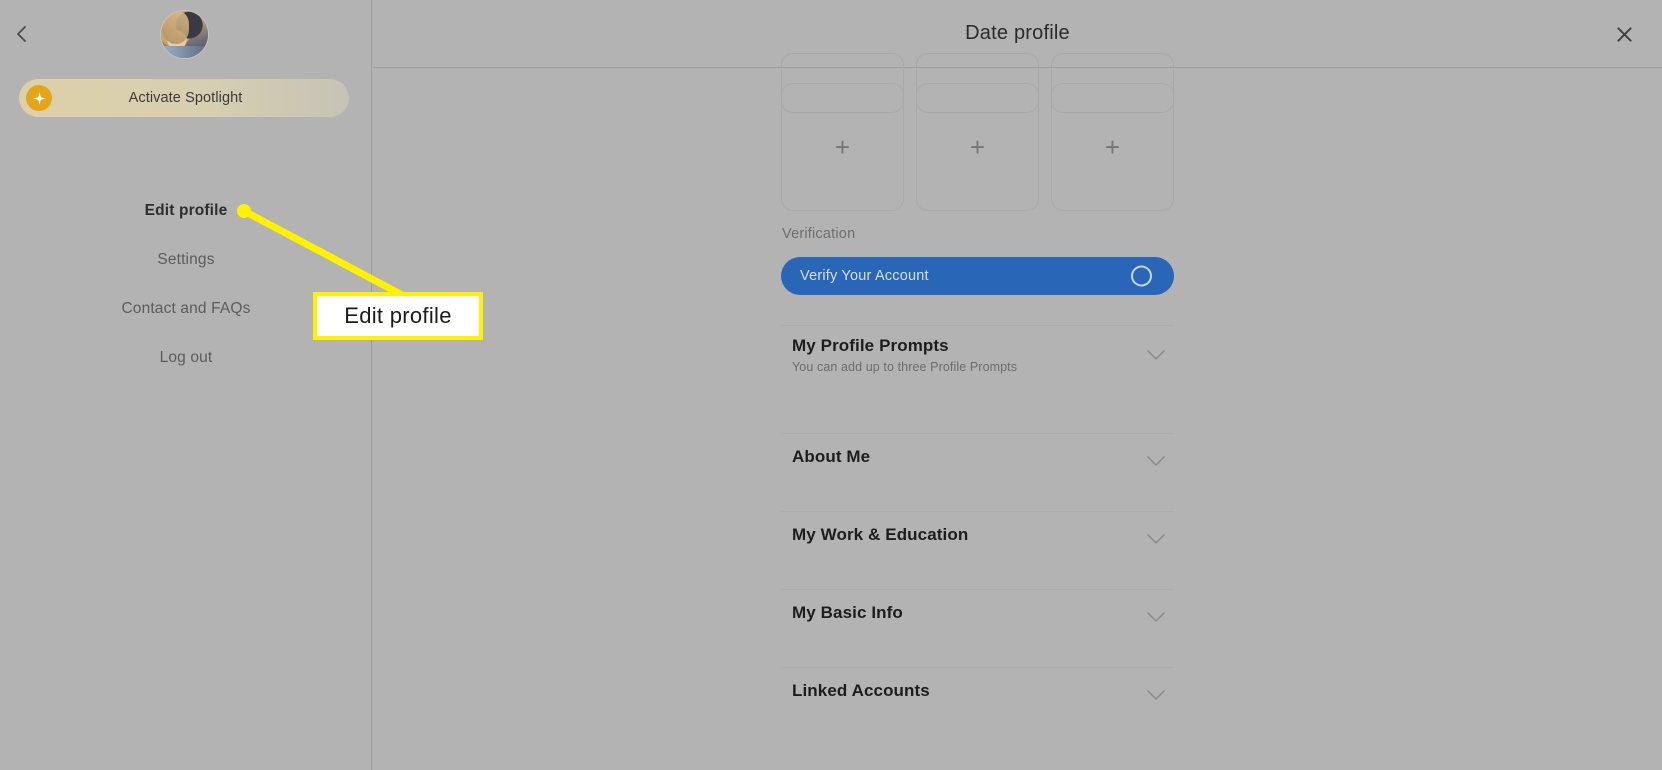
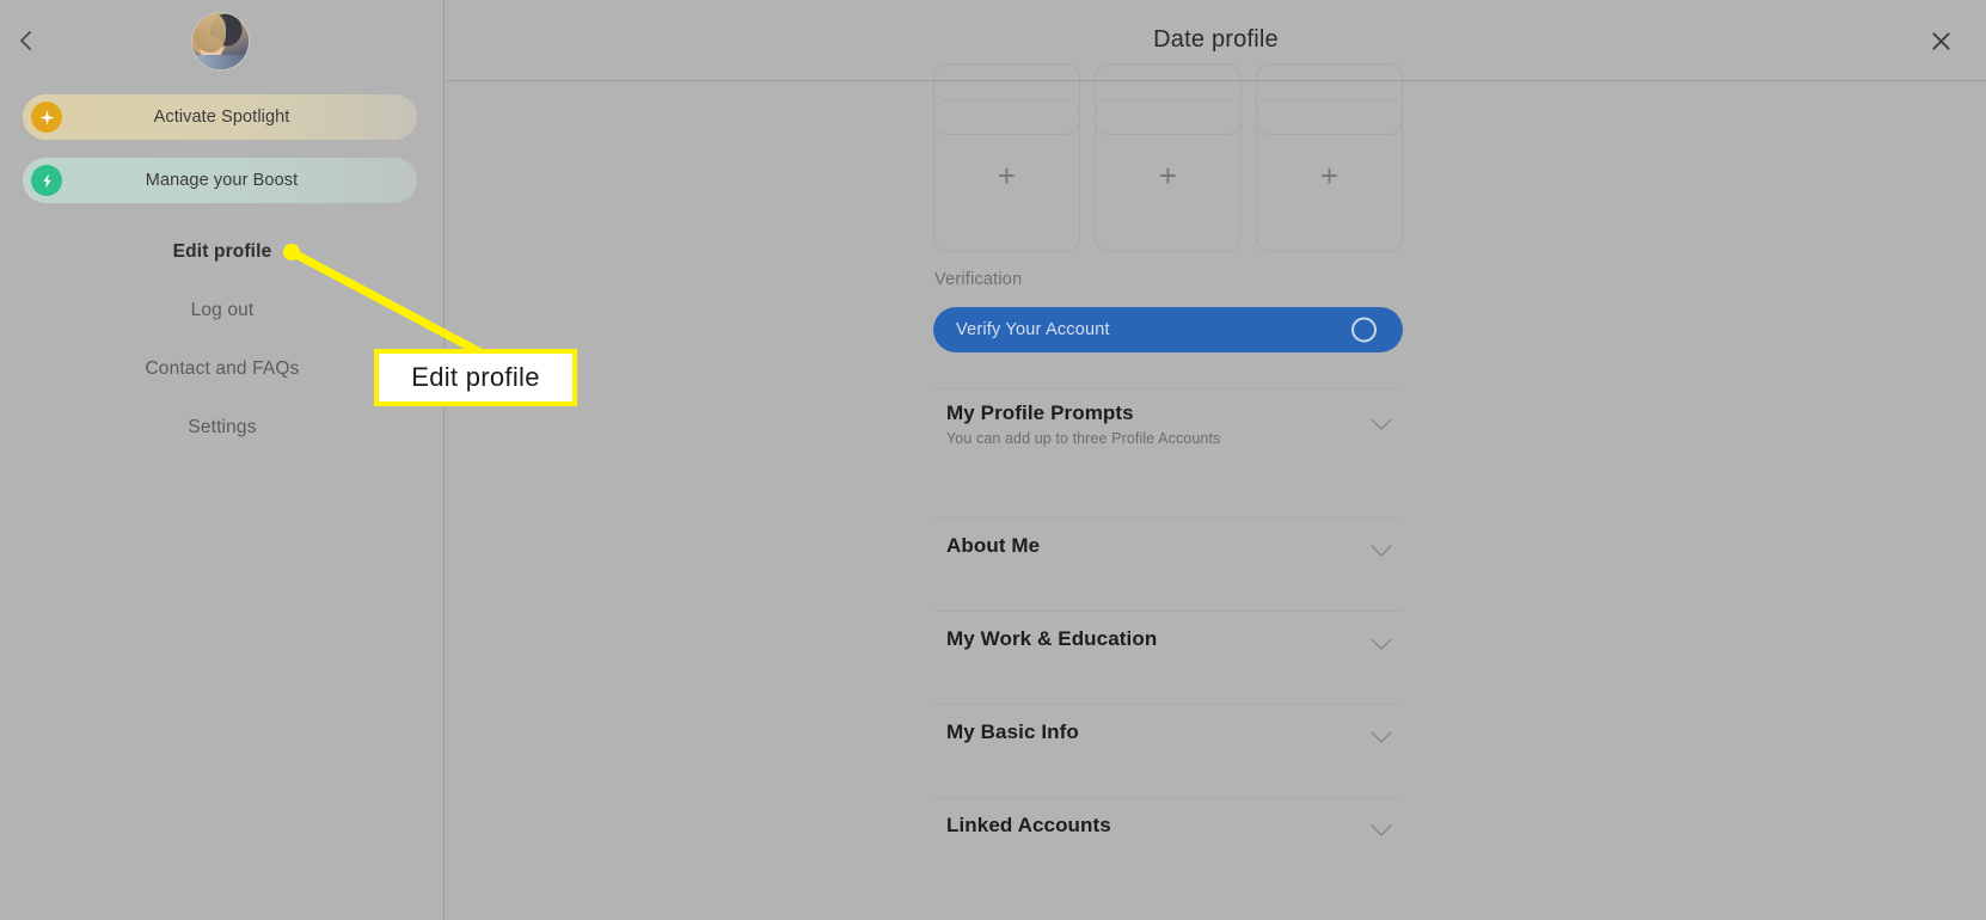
  Activate Spotlight
+ Manage your Boost
  Edit profile
- Settings
+ Log out
  Contact and FAQs
- Log out
+ Settings
  Date profile
  +
  +
  +
  Verification
  Verify Your Account
  My Profile Prompts
- You can add up to three Profile Prompts
+ You can add up to three Profile Accounts
  About Me
  My Work & Education
  My Basic Info
  Linked Accounts
  Edit profile
